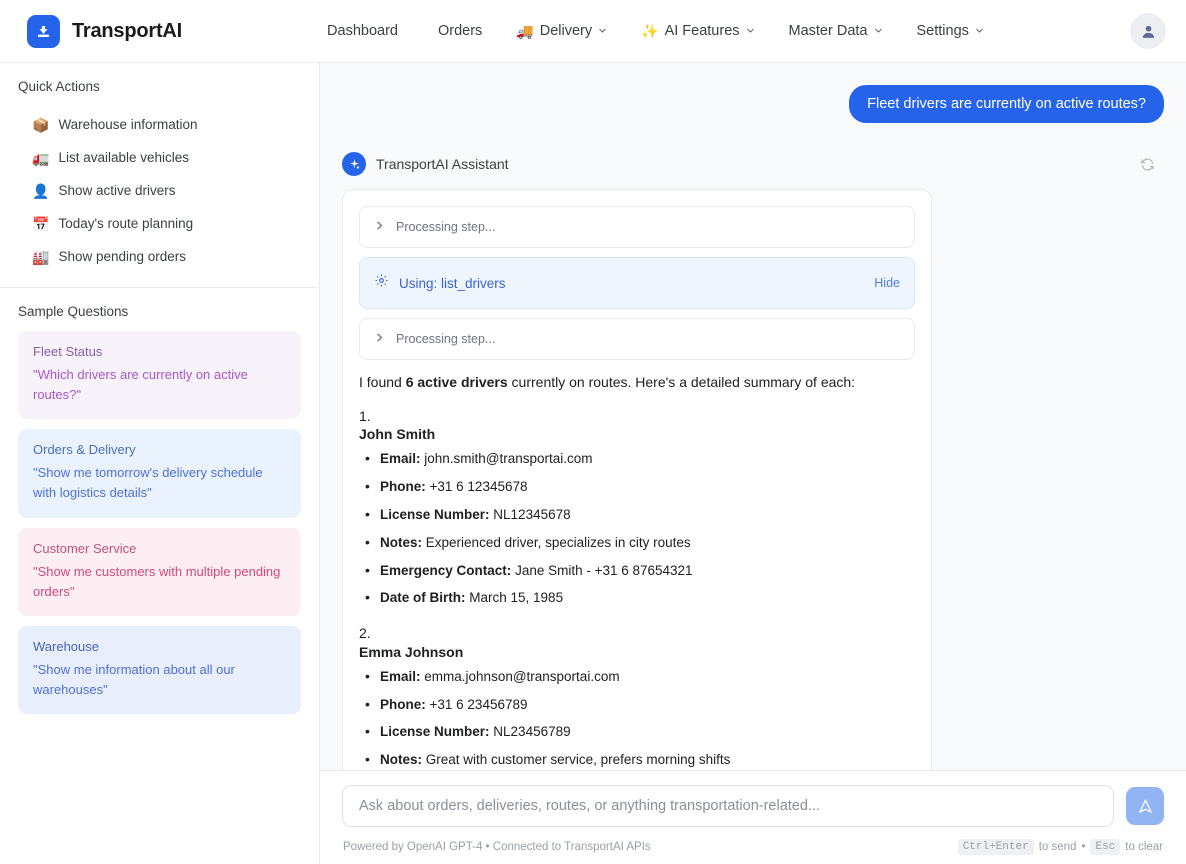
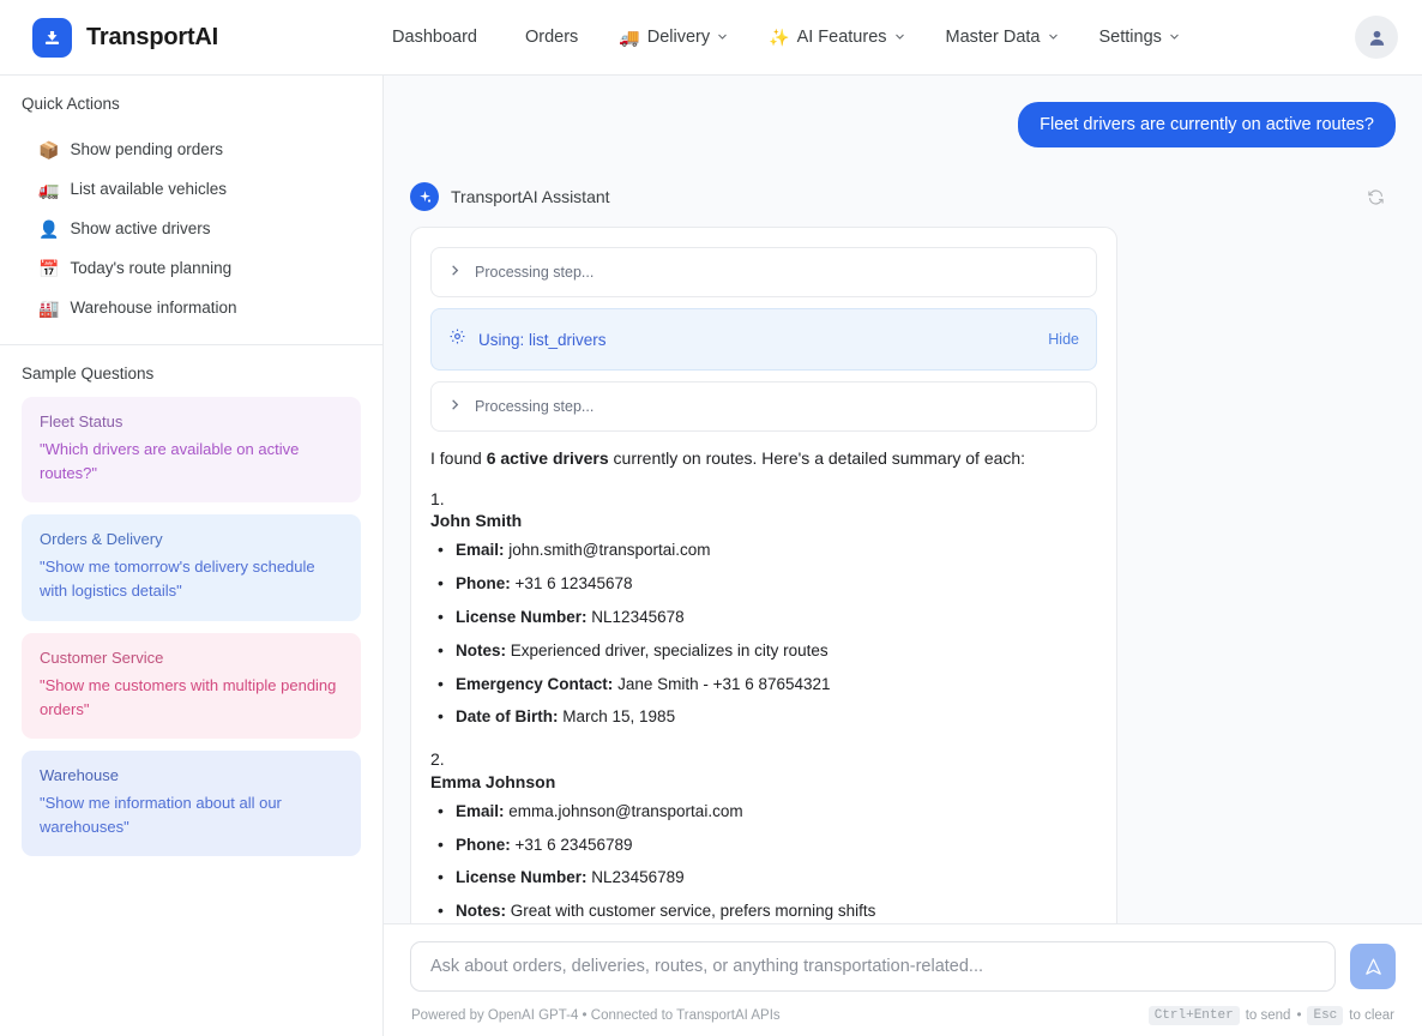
  TransportAI
  Dashboard
  Orders
  🚚
  Delivery
  ✨
  AI Features
  Master Data
  Settings
  Quick Actions
  📦
- Warehouse information
+ Show pending orders
  🚛
  List available vehicles
  👤
  Show active drivers
  📅
  Today's route planning
  🏭
- Show pending orders
+ Warehouse information
  Sample Questions
  Fleet Status
- "Which drivers are currently on active routes?"
+ "Which drivers are available on active routes?"
  Orders & Delivery
  "Show me tomorrow's delivery schedule with logistics details"
  Customer Service
  "Show me customers with multiple pending orders"
  Warehouse
  "Show me information about all our warehouses"
  Fleet drivers are currently on active routes?
  TransportAI Assistant
  Processing step...
  Using: list_drivers
  Hide
  Processing step...
  I found 6 active drivers currently on routes. Here's a detailed summary of each:
  1.
  John Smith
  Email: john.smith@transportai.com
  Phone: +31 6 12345678
  License Number: NL12345678
  Notes: Experienced driver, specializes in city routes
  Emergency Contact: Jane Smith - +31 6 87654321
  Date of Birth: March 15, 1985
  2.
  Emma Johnson
  Email: emma.johnson@transportai.com
  Phone: +31 6 23456789
  License Number: NL23456789
  Notes: Great with customer service, prefers morning shifts
  Ask about orders, deliveries, routes, or anything transportation-related...
  Powered by OpenAI GPT-4 • Connected to TransportAI APIs
  Ctrl+Enter
  to send
  •
  Esc
  to clear
